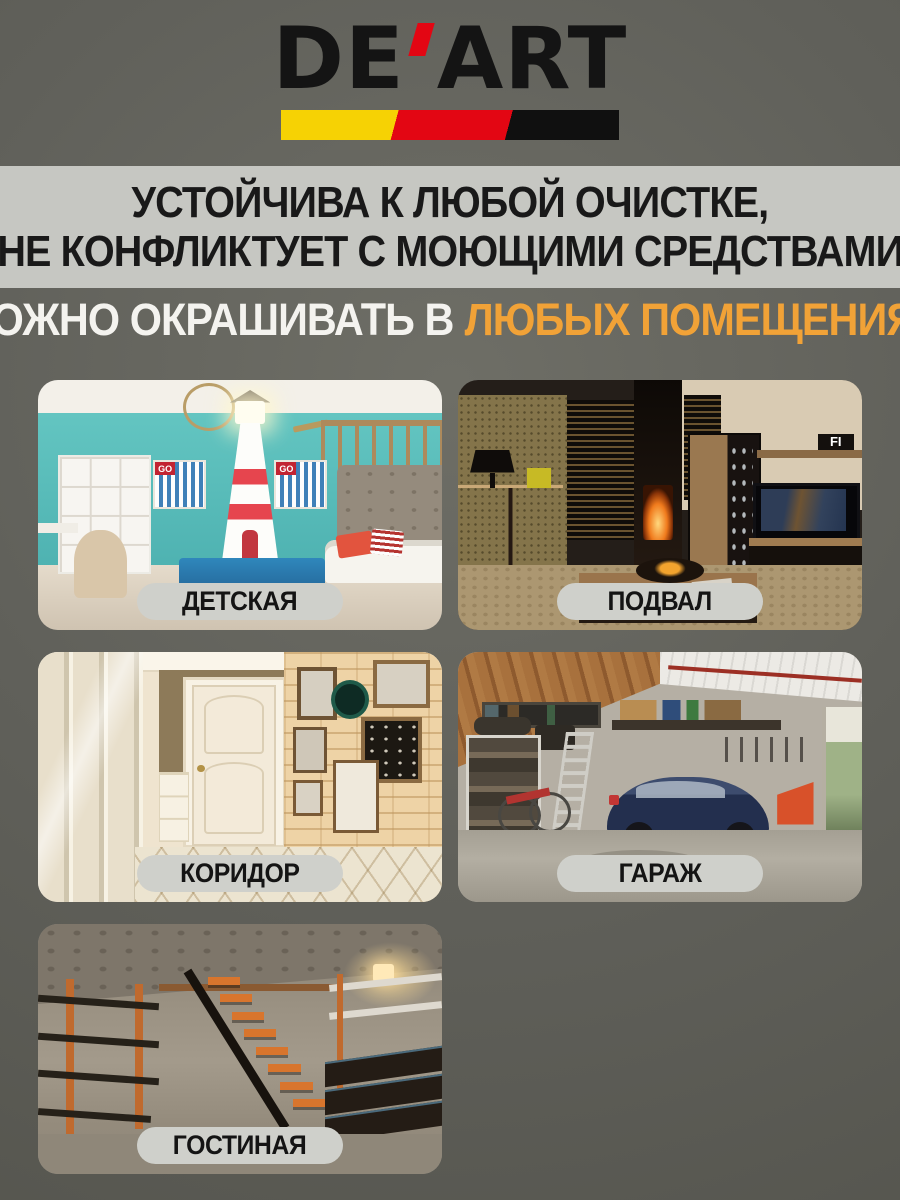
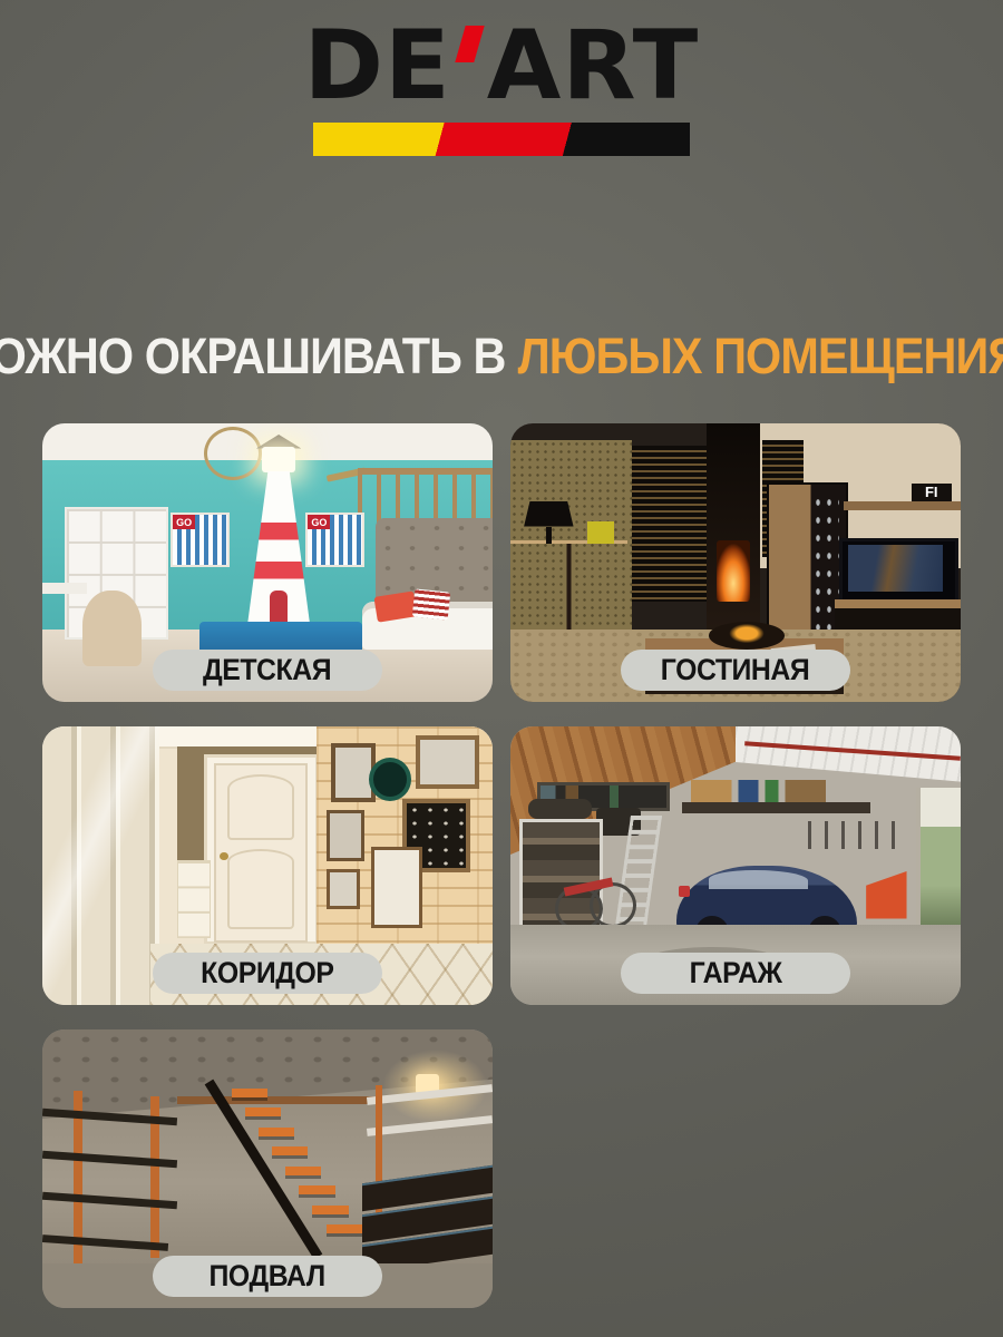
  DE
  ART
- УСТОЙЧИВА К ЛЮБОЙ ОЧИСТКЕ,
- НЕ КОНФЛИКТУЕТ С МОЮЩИМИ СРЕДСТВАМИ
  ОЖНО ОКРАШИВАТЬ В
  ЛЮБЫХ ПОМЕЩЕНИ
  GO
  GO
  ДЕТСКАЯ
  FI
- ПОДВАЛ
+ ГОСТИНАЯ
  КОРИДОР
  ГАРАЖ
- ГОСТИНАЯ
+ ПОДВАЛ
